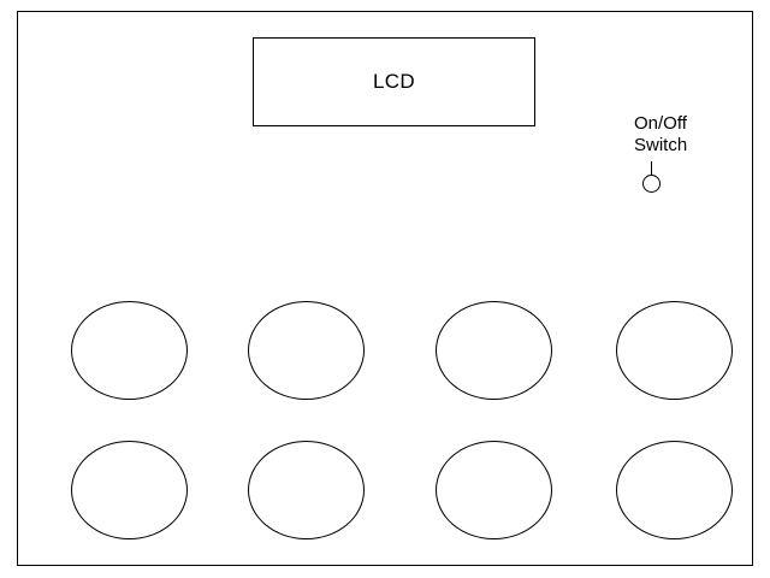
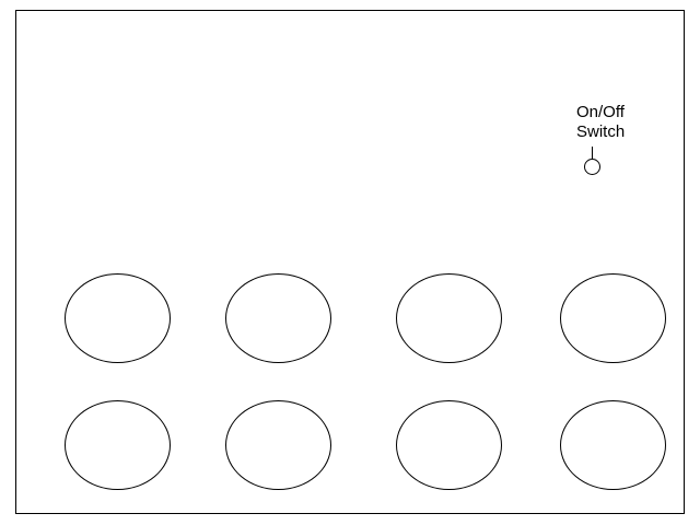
- LCD
  On/Off
  Switch
